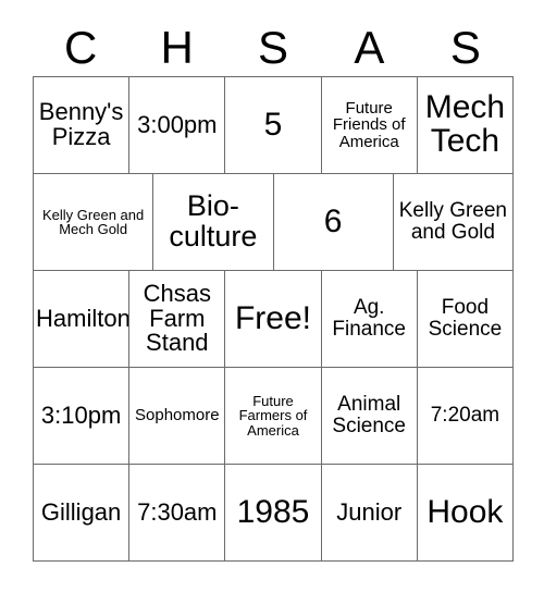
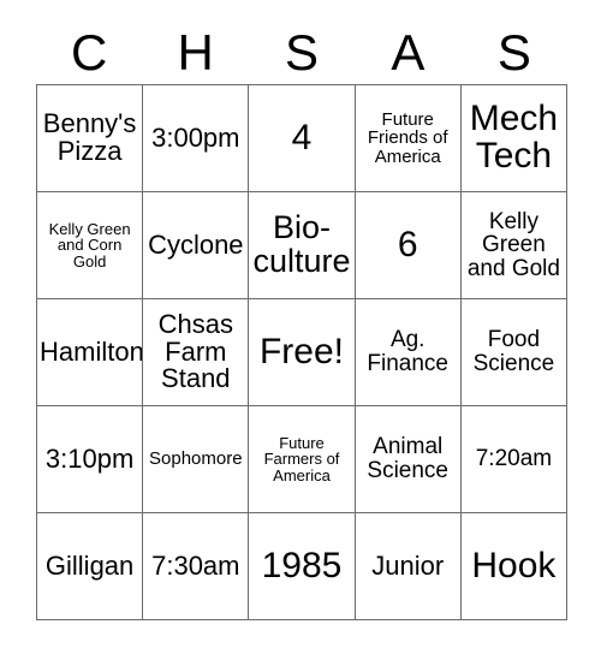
  C
  H
  S
  A
  S
  Benny's Pizza
  3:00pm
- 5
+ 4
  Future Friends of America
  Mech Tech
- Kelly Green and Mech Gold
+ Kelly Green and Corn Gold
+ Cyclone
  Bio-culture
  6
  Kelly Green and Gold
  Hamilton
  Chsas Farm Stand
  Free!
  Ag. Finance
  Food Science
  3:10pm
  Sophomore
  Future Farmers of America
  Animal Science
  7:20am
  Gilligan
  7:30am
  1985
  Junior
  Hook
